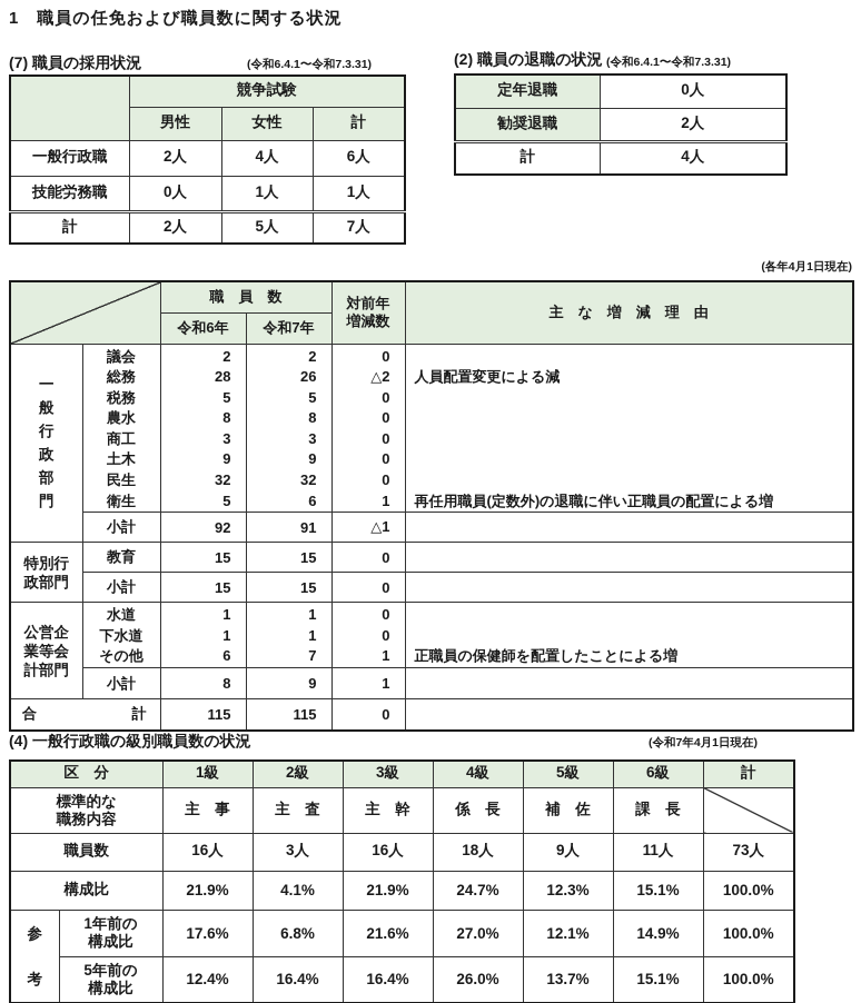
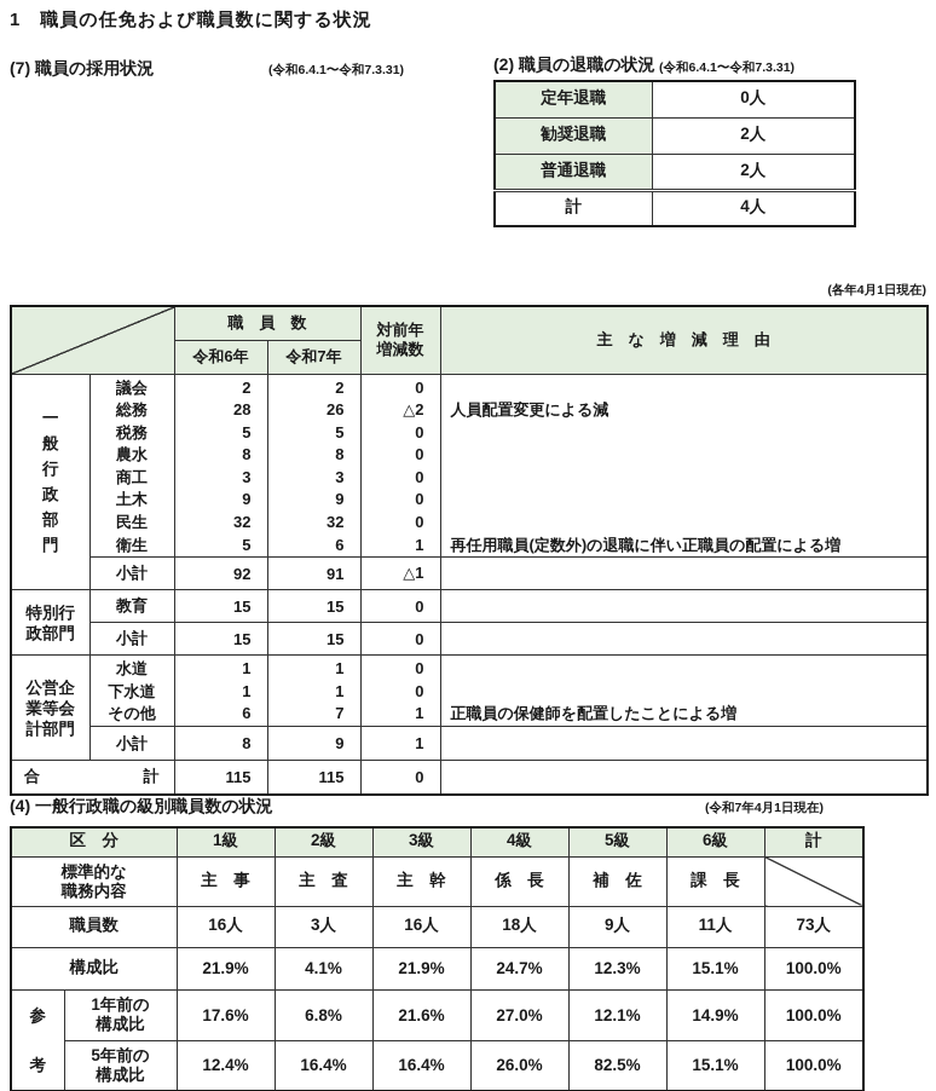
  1 職員の任免および職員数に関する状況
  (7) 職員の採用状況
  (令和6.4.1〜令和7.3.31)
- 	競争試験
- 男性	女性	計
- 一般行政職	2人	4人	6人
- 技能労務職	0人	1人	1人
- 計	2人	5人	7人
  (2) 職員の退職の状況
  (令和6.4.1〜令和7.3.31)
  定年退職	0人
  勧奨退職	2人
+ 普通退職	2人
  計	4人
  (各年4月1日現在)
  	職 員 数	対前年 増減数	主 な 増 減 理 由
  令和6年	令和7年
  一般行政部門	議会 総務 税務 農水 商工 土木 民生 衛生	2 28 5 8 3 9 32 5	2 26 5 8 3 9 32 6	0 △2 0 0 0 0 0 1	人員配置変更による減 再任用職員(定数外)の退職に伴い正職員の配置による増
  小計	92	91	△1
  特別行 政部門	教育	15	15	0
  小計	15	15	0
  公営企 業等会 計部門	水道 下水道 その他	1 1 6	1 1 7	0 0 1	正職員の保健師を配置したことによる増
  小計	8	9	1
  合 計	115	115	0
  (4) 一般行政職の級別職員数の状況
  (令和7年4月1日現在)
  区 分	1級	2級	3級	4級	5級	6級	計
  標準的な 職務内容	主 事	主 査	主 幹	係 長	補 佐	課 長
  職員数	16人	3人	16人	18人	9人	11人	73人
  構成比	21.9%	4.1%	21.9%	24.7%	12.3%	15.1%	100.0%
  参 考	1年前の 構成比	17.6%	6.8%	21.6%	27.0%	12.1%	14.9%	100.0%
- 5年前の 構成比	12.4%	16.4%	16.4%	26.0%	13.7%	15.1%	100.0%
+ 5年前の 構成比	12.4%	16.4%	16.4%	26.0%	82.5%	15.1%	100.0%
